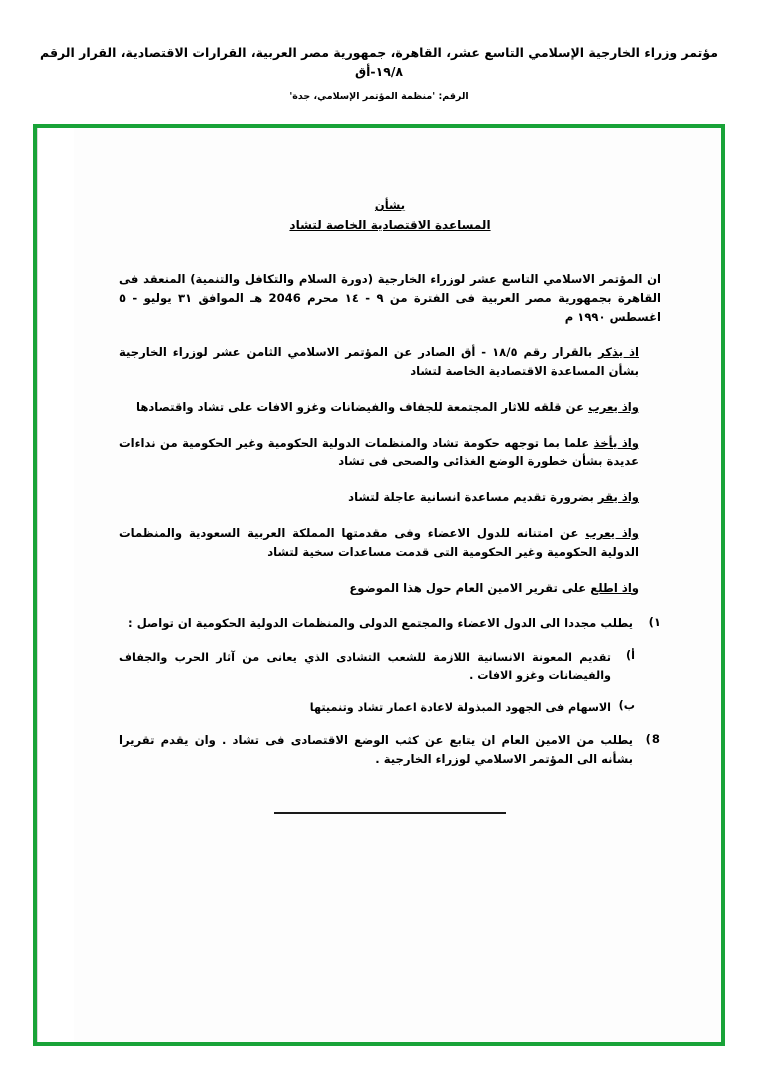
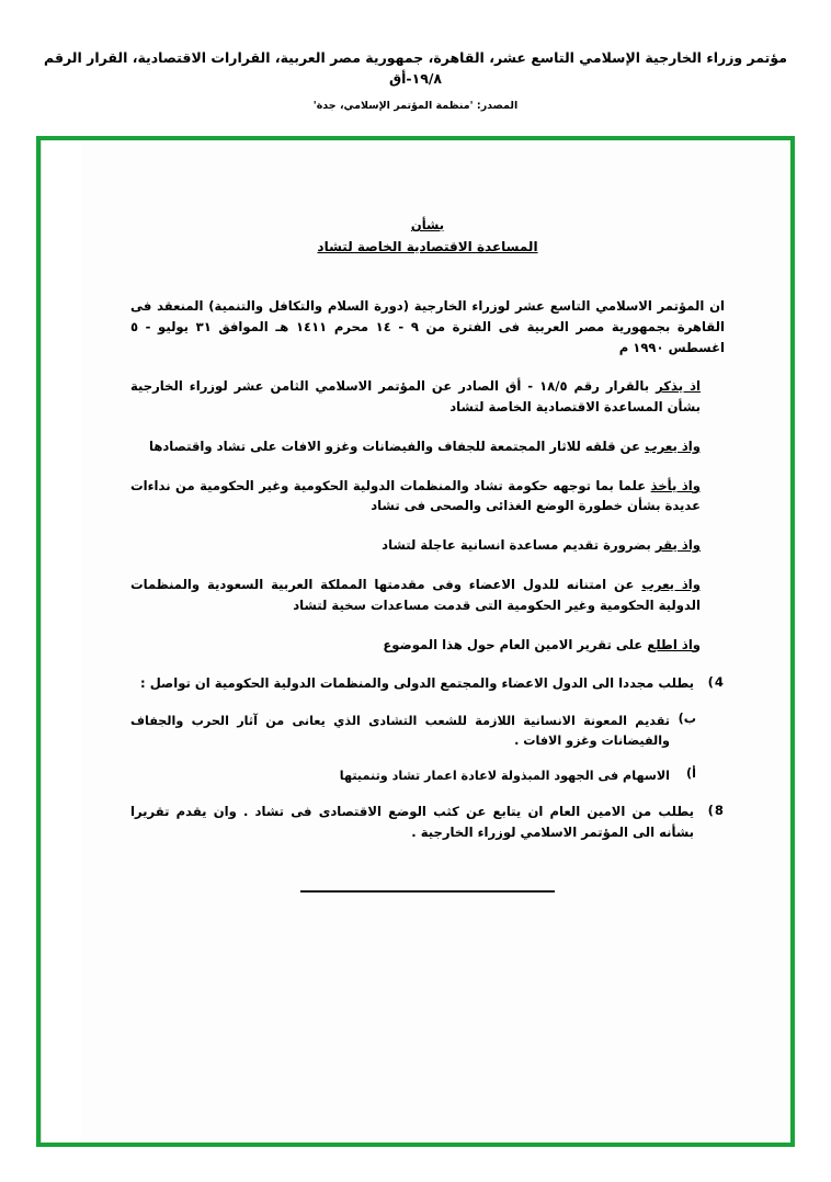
  مؤتمر وزراء الخارجية الإسلامي التاسع عشر، القاهرة، جمهورية مصر العربية، القرارات الاقتصادية، القرار الرقم ١٩/٨-أق
- الرقم: 'منظمة المؤتمر الإسلامي، جدة'
+ المصدر: 'منظمة المؤتمر الإسلامي، جدة'
  بشأن
  المساعدة الاقتصادية الخاصة لتشاد
- ان المؤتمر الاسلامي التاسع عشر لوزراء الخارجية (دورة السلام والتكافل والتنمية) المنعقد فى القاهرة بجمهورية مصر العربية فى الفترة من ٩ - ١٤ محرم 2046 هـ الموافق ٣١ يوليو - ٥ اغسطس ١٩٩٠ م
+ ان المؤتمر الاسلامي التاسع عشر لوزراء الخارجية (دورة السلام والتكافل والتنمية) المنعقد فى القاهرة بجمهورية مصر العربية فى الفترة من ٩ - ١٤ محرم ١٤١١ هـ الموافق ٣١ يوليو - ٥ اغسطس ١٩٩٠ م
  اذ يذكر بالقرار رقم ١٨/٥ - أق الصادر عن المؤتمر الاسلامي الثامن عشر لوزراء الخارجية بشأن المساعدة الاقتصادية الخاصة لتشاد
  واذ يعرب عن قلقه للاثار المجتمعة للجفاف والفيضانات وغزو الافات على تشاد واقتصادها
  واذ يأخذ علما بما توجهه حكومة تشاد والمنظمات الدولية الحكومية وغير الحكومية من نداءات عديدة بشأن خطورة الوضع الغذائى والصحى فى تشاد
  واذ يقر بضرورة تقديم مساعدة انسانية عاجلة لتشاد
  واذ يعرب عن امتنانه للدول الاعضاء وفى مقدمتها المملكة العربية السعودية والمنظمات الدولية الحكومية وغير الحكومية التى قدمت مساعدات سخية لتشاد
  واذ اطلع على تقرير الامين العام حول هذا الموضوع
- ١)
+ 4)
  يطلب مجددا الى الدول الاعضاء والمجتمع الدولى والمنظمات الدولية الحكومية ان تواصل :
- أ)
+ ب)
  تقديم المعونة الانسانية اللازمة للشعب التشادى الذي يعانى من آثار الحرب والجفاف والفيضانات وغزو الافات .
- ب)
+ أ)
  الاسهام فى الجهود المبذولة لاعادة اعمار تشاد وتنميتها
  8)
  يطلب من الامين العام ان يتابع عن كثب الوضع الاقتصادى فى تشاد . وان يقدم تقريرا بشأنه الى المؤتمر الاسلامي لوزراء الخارجية .
